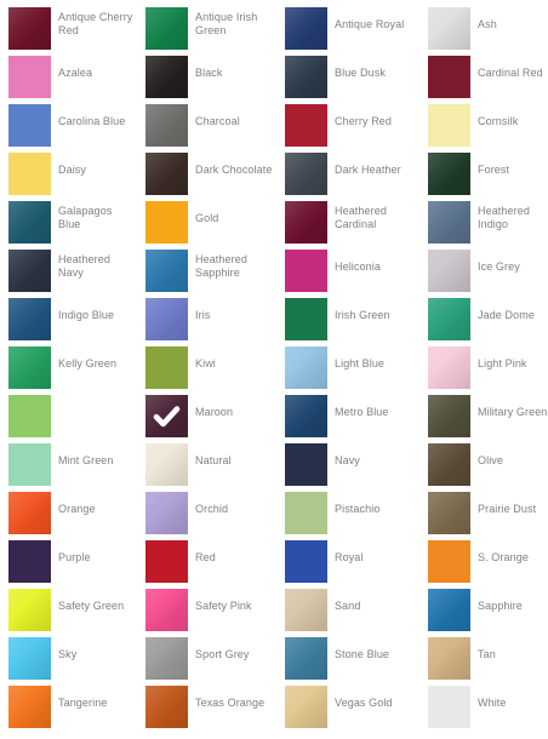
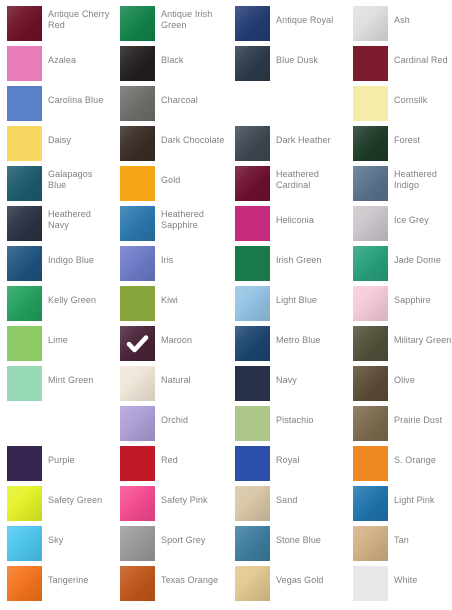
  Antique Cherry Red
  Antique Irish Green
  Antique Royal
  Ash
  Azalea
  Black
  Blue Dusk
  Cardinal Red
  Carolina Blue
  Charcoal
- Cherry Red
  Cornsilk
  Daisy
  Dark Chocolate
  Dark Heather
  Forest
  Galapagos Blue
  Gold
  Heathered Cardinal
  Heathered Indigo
  Heathered Navy
  Heathered Sapphire
  Heliconia
  Ice Grey
  Indigo Blue
  Iris
  Irish Green
  Jade Dome
  Kelly Green
  Kiwi
  Light Blue
- Light Pink
+ Sapphire
+ Lime
  Maroon
  Metro Blue
  Military Green
  Mint Green
  Natural
  Navy
  Olive
- Orange
  Orchid
  Pistachio
  Prairie Dust
  Purple
  Red
  Royal
  S. Orange
  Safety Green
  Safety Pink
  Sand
- Sapphire
+ Light Pink
  Sky
  Sport Grey
  Stone Blue
  Tan
  Tangerine
  Texas Orange
  Vegas Gold
  White
